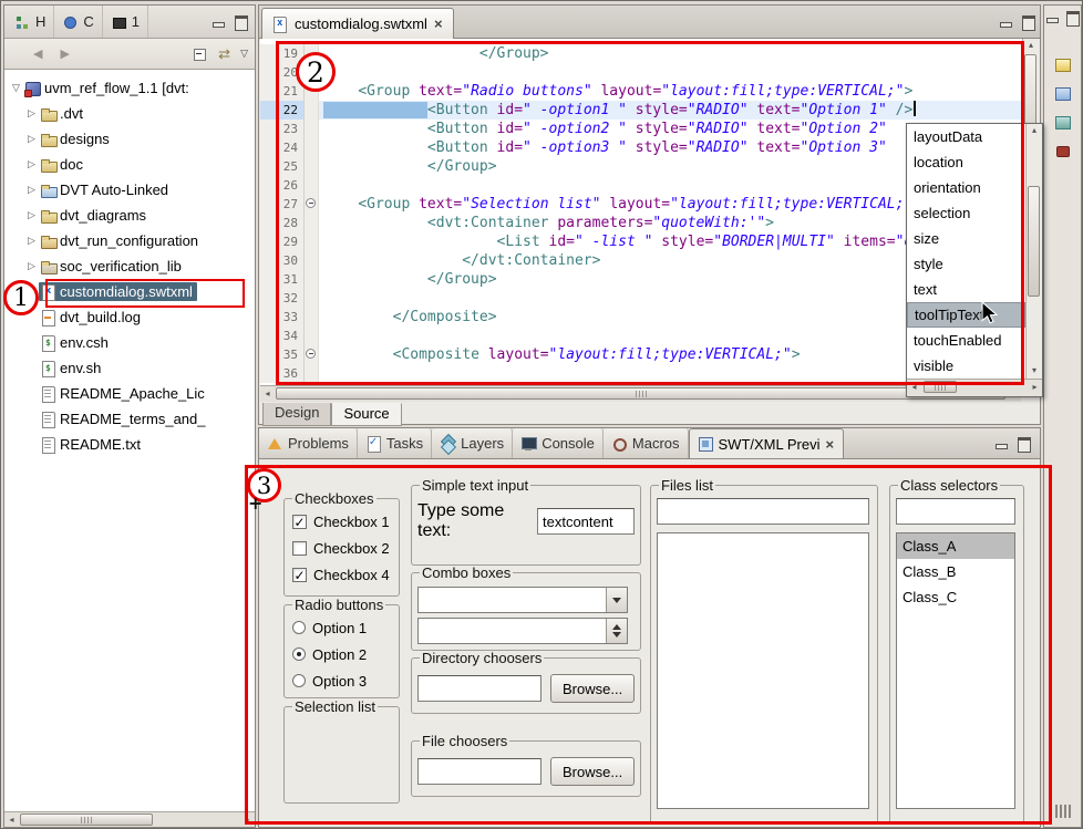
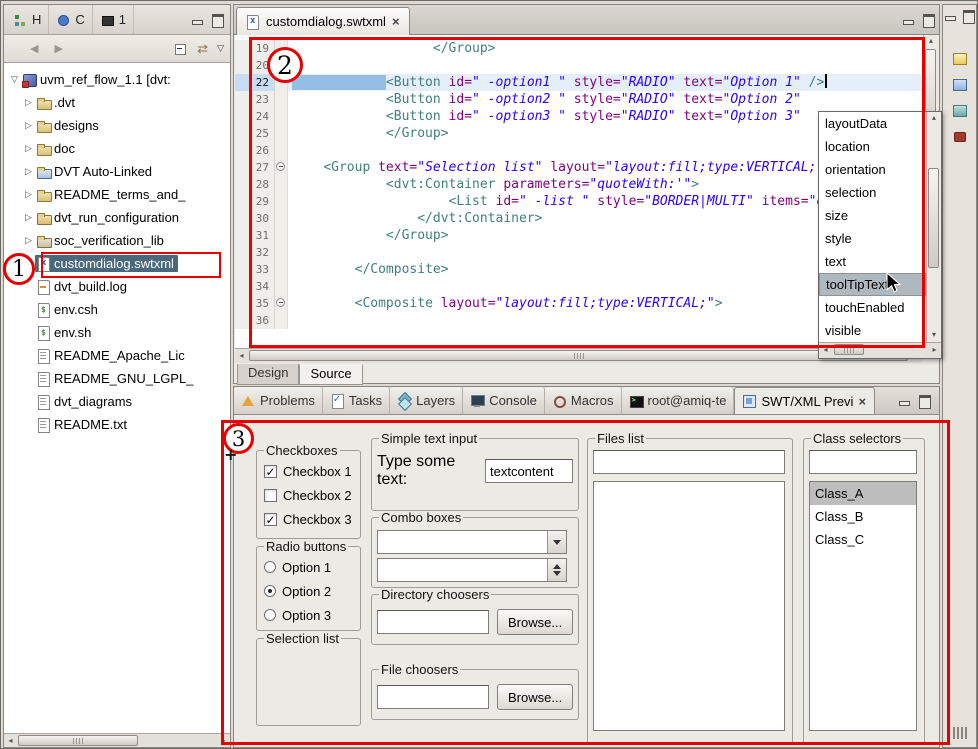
  H
  C
  1
  ◀
  ▶
  ⇄
  ▽
  ▽
  uvm_ref_flow_1.1 [dvt:
  ▷
  .dvt
  ▷
  designs
  ▷
  doc
  ▷
  DVT Auto-Linked
  ▷
- dvt_diagrams
+ README_terms_and_
  ▷
  dvt_run_configuration
  ▷
  soc_verification_lib
  customdialog.swtxml
  dvt_build.log
  env.csh
  env.sh
  README_Apache_Lic
+ README_GNU_LGPL_
- README_terms_and_
+ dvt_diagrams
  README.txt
  ◂
  ▸
  customdialog.swtxml
  ×
  19
  </Group>
  20
- 21
- <Group text="Radio buttons" layout="layout:fill;type:VERTICAL;">
  22
  <Button id=" -option1 " style="RADIO" text="Option 1" />
  23
  <Button id=" -option2 " style="RADIO" text="Option 2"
  24
  <Button id=" -option3 " style="RADIO" text="Option 3"
  25
  </Group>
  26
  27
  <Group text="Selection list" layout="layout:fill;type:VERTICAL;
  28
  <dvt:Container parameters="quoteWith:'">
  29
  <List id=" -list " style="BORDER|MULTI" items="
  30
  </dvt:Container>
  31
  </Group>
  32
  33
  </Composite>
  34
  35
  <Composite layout="layout:fill;type:VERTICAL;">
  36
  ▴
  ◂
  Design
  Source
  Problems
  Tasks
  Layers
  Console
  Macros
+ root@amiq-te
  SWT/XML Previ
  ×
  Checkboxes
  ✓
  Checkbox 1
  Checkbox 2
  ✓
- Checkbox 4
+ Checkbox 3
  Radio buttons
  Option 1
  Option 2
  Option 3
  Selection list
  Simple text input
  Type some text:
  textcontent
  Combo boxes
  Directory choosers
  Browse...
  File choosers
  Browse...
  Files list
  Class selectors
  Class_A
  Class_B
  Class_C
  layoutData
  location
  orientation
  selection
  size
  style
  text
  toolTipTex
  touchEnabled
  visible
  ▴
  ▾
  ◂
  ▸
  1
  2
  3
  +
